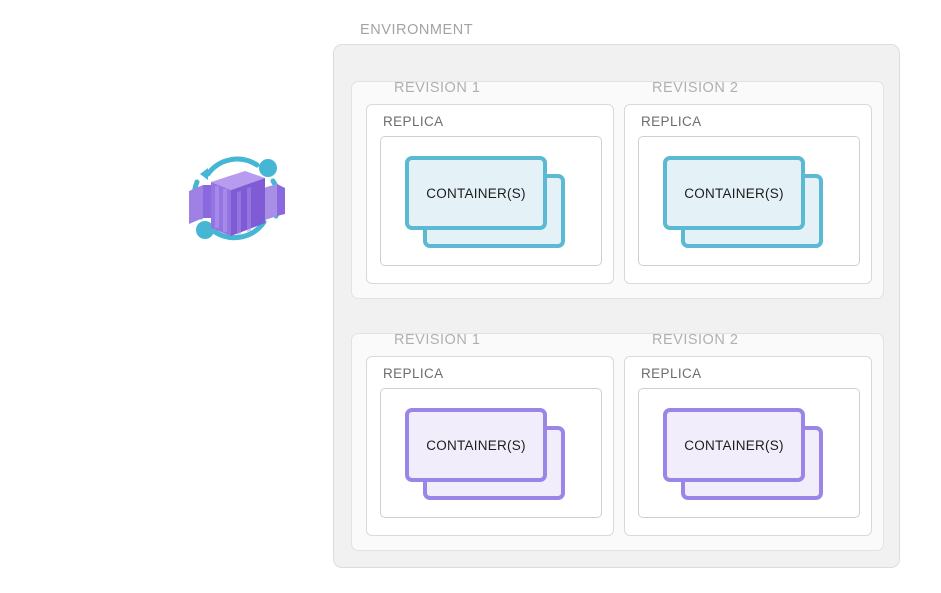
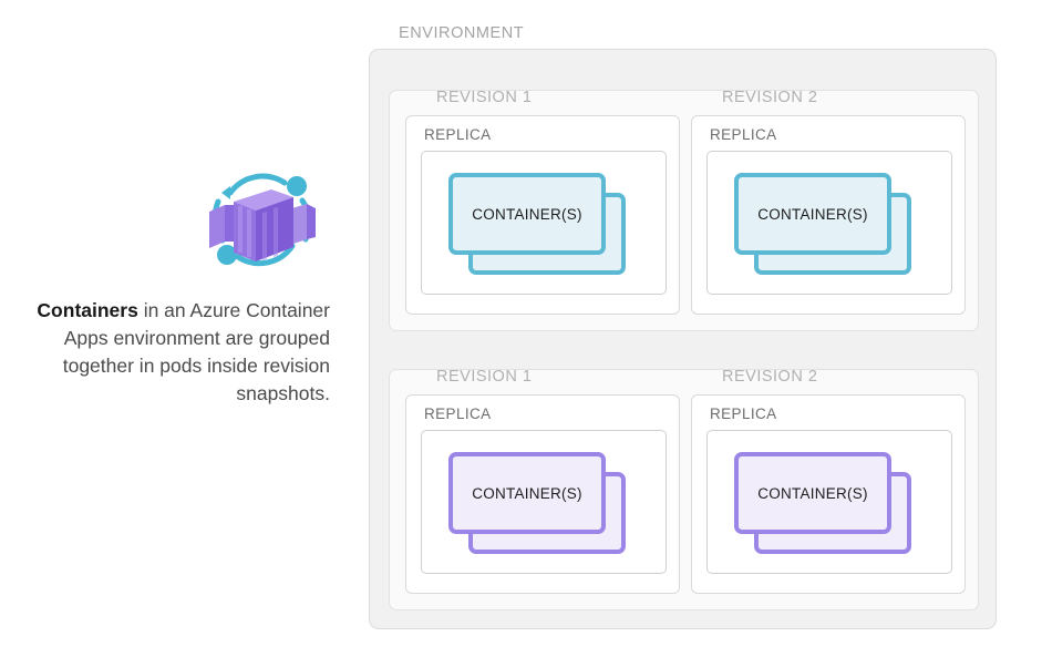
+ Containers in an Azure Container Apps environment are grouped together in pods inside revision snapshots.
  ENVIRONMENT
  REVISION 1
  REPLICA
  CONTAINER(S)
  REVISION 2
  REPLICA
  CONTAINER(S)
  REVISION 1
  REPLICA
  CONTAINER(S)
  REVISION 2
  REPLICA
  CONTAINER(S)
